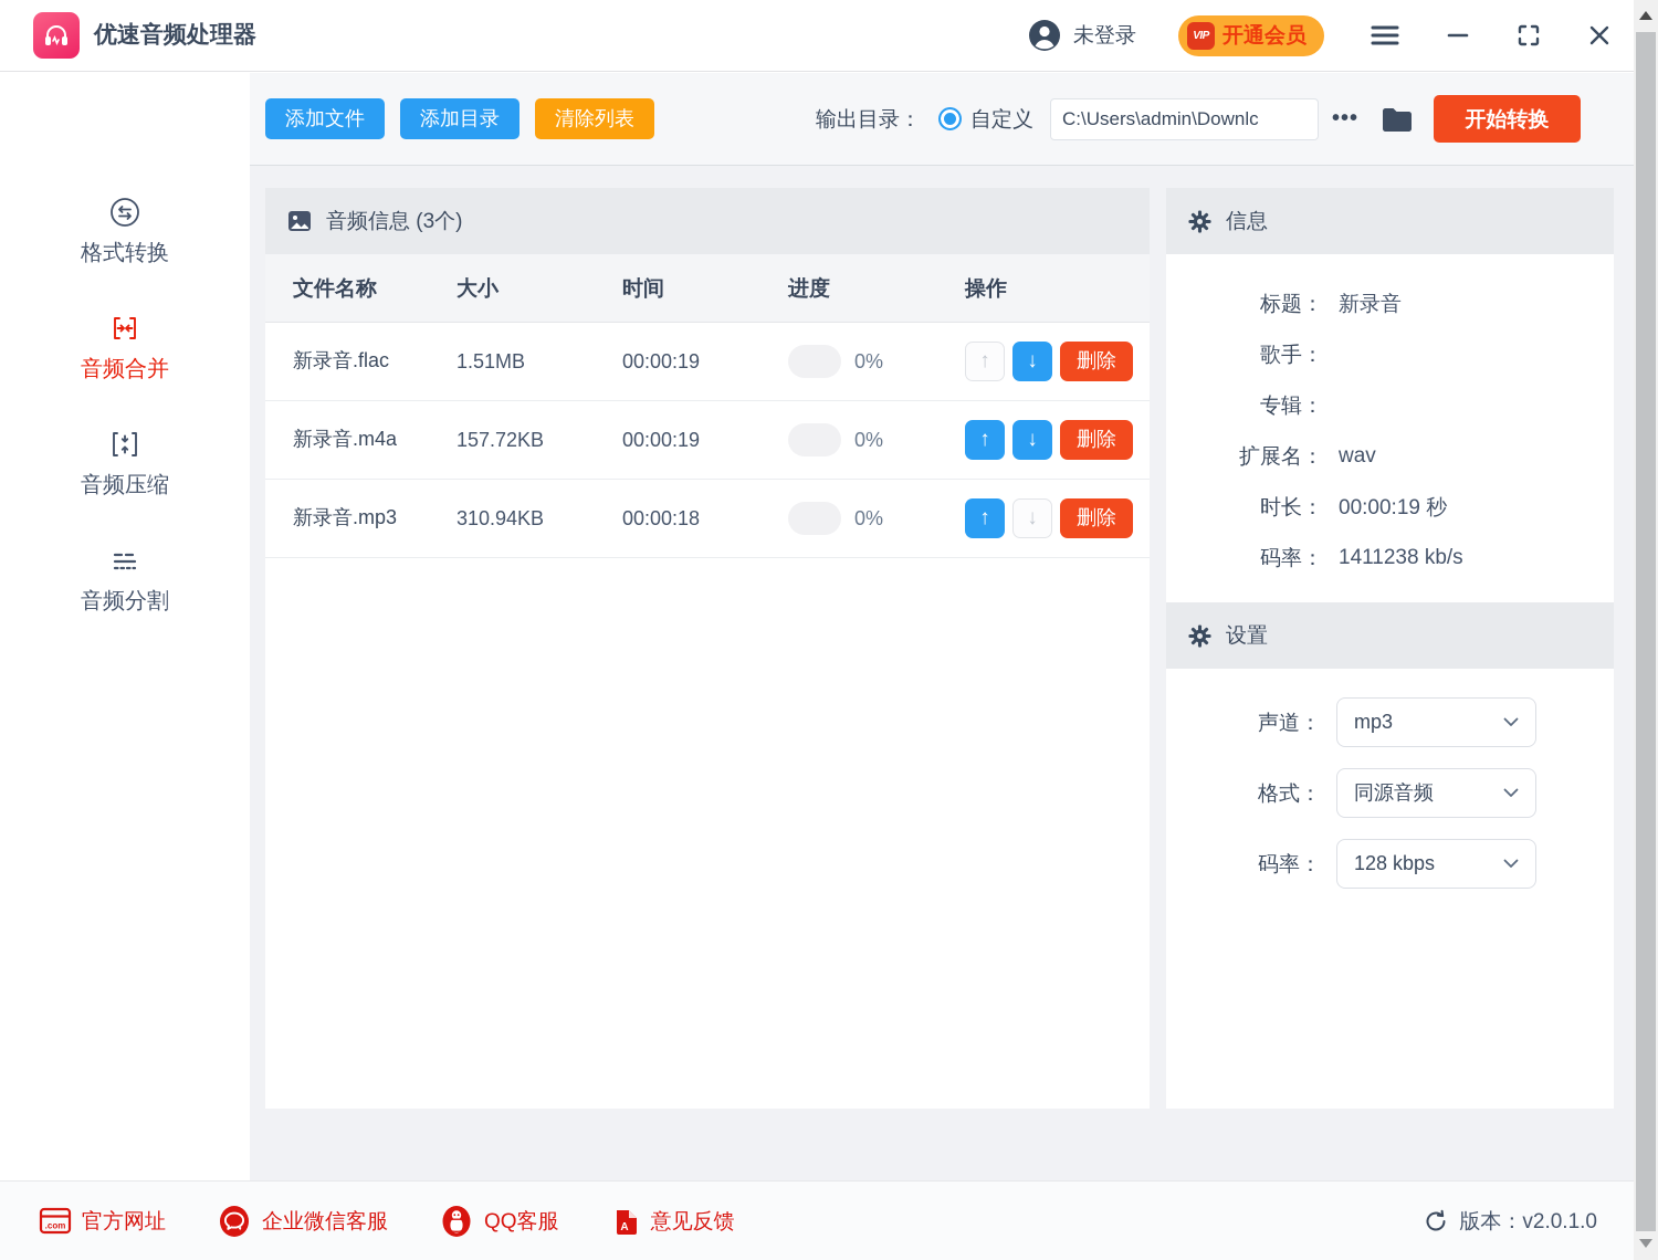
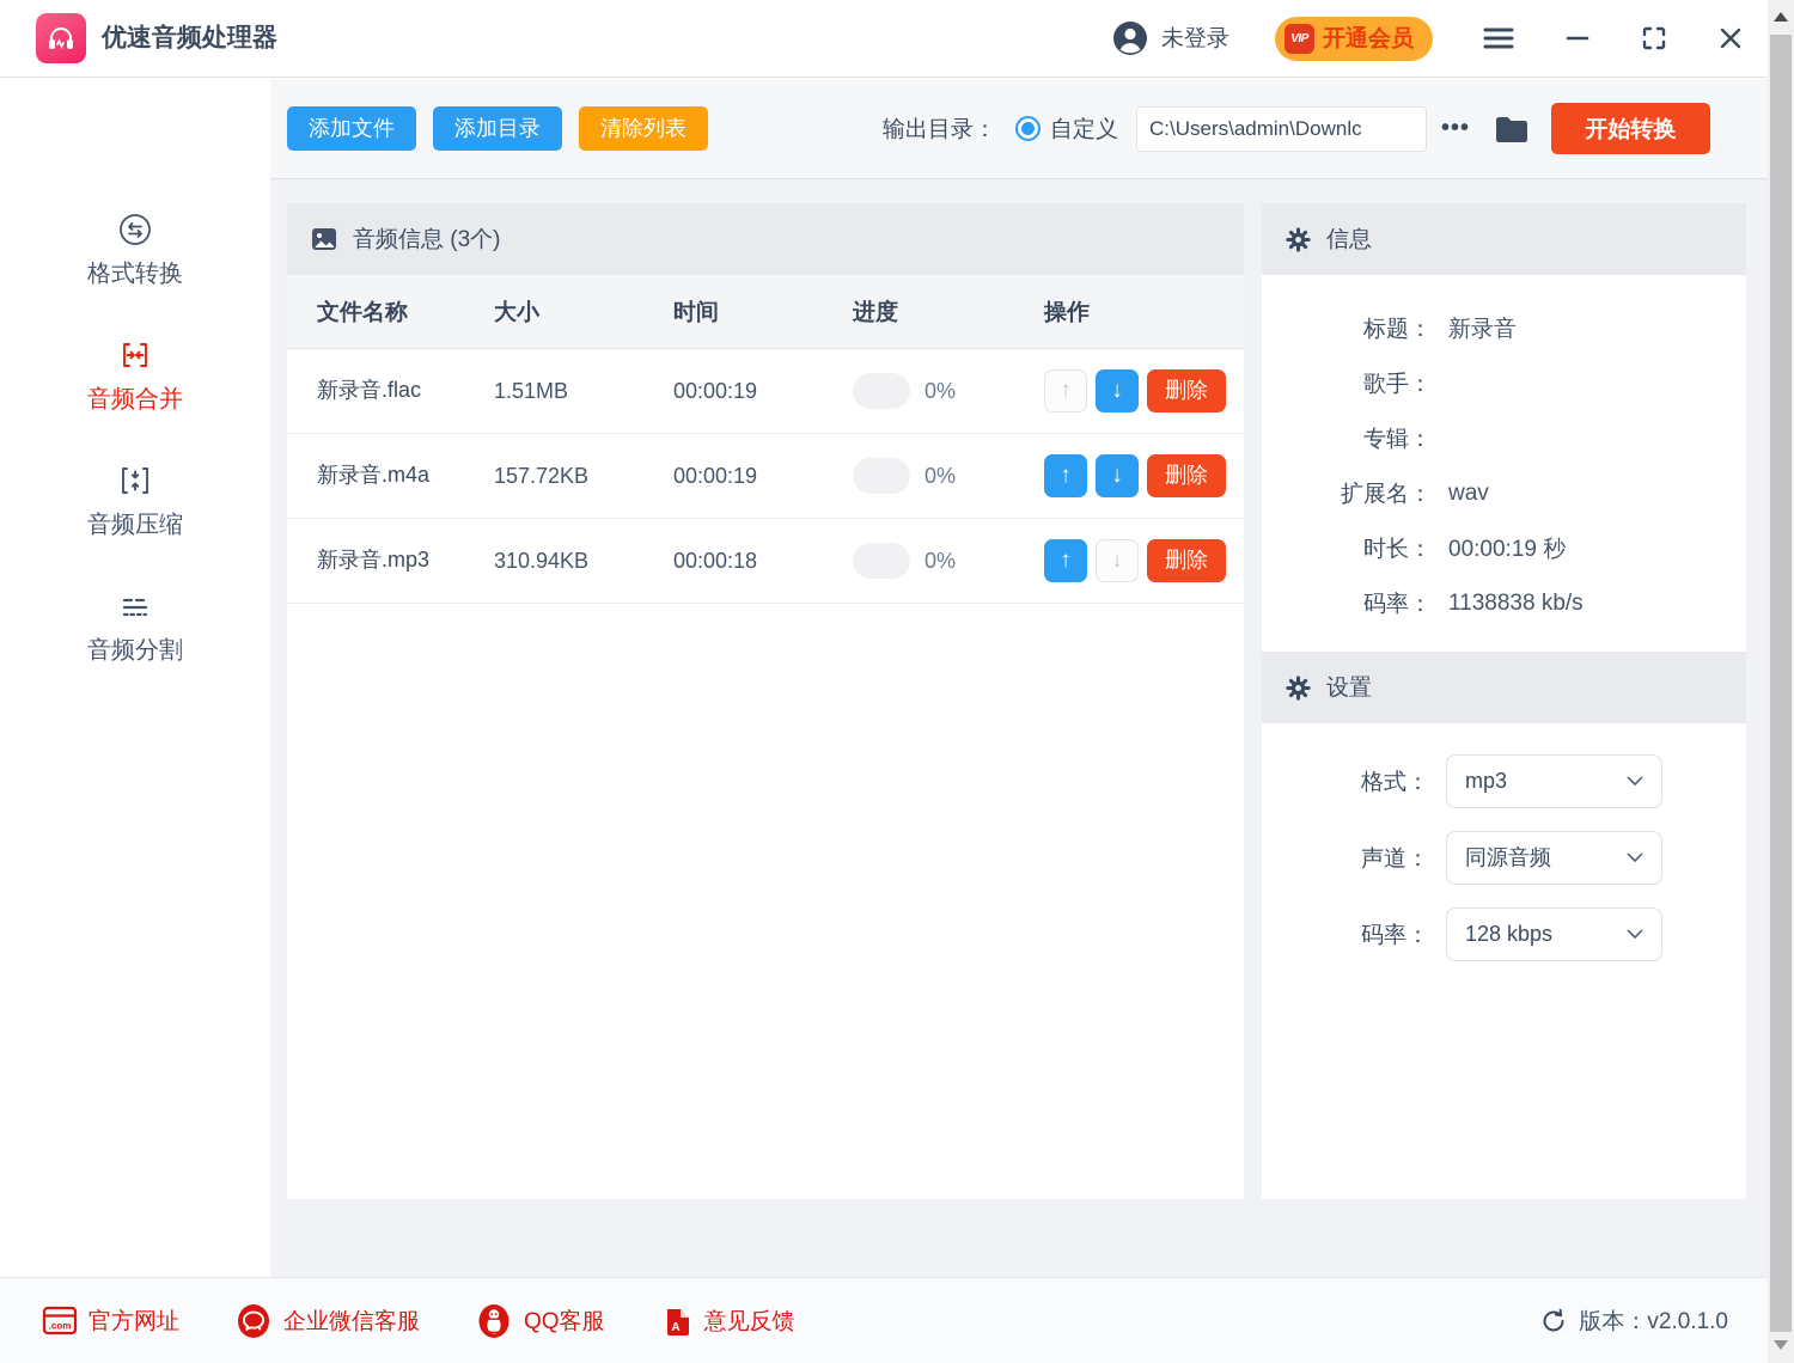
  优速音频处理器
  未登录
  VIP
  开通会员
  格式转换
  音频合并
  音频压缩
  音频分割
  添加文件
  添加目录
  清除列表
  输出目录：
  自定义
  C:\Users\admin\Downlc
  •••
  开始转换
  音频信息 (3个)
  文件名称
  大小
  时间
  进度
  操作
  新录音.flac
  1.51MB
  00:00:19
  0%
  ↑
  ↓
  删除
  新录音.m4a
  157.72KB
  00:00:19
  0%
  ↑
  ↓
  删除
  新录音.mp3
  310.94KB
  00:00:18
  0%
  ↑
  ↓
  删除
  信息
  标题：
  新录音
  歌手：
  专辑：
  扩展名：
  wav
  时长：
  00:00:19 秒
  码率：
- 1411238 kb/s
+ 1138838 kb/s
  设置
- 声道：
+ 格式：
  mp3
- 格式：
+ 声道：
  同源音频
  码率：
  128 kbps
  .com
  官方网址
  企业微信客服
  QQ客服
  A
  意见反馈
  版本：v2.0.1.0
